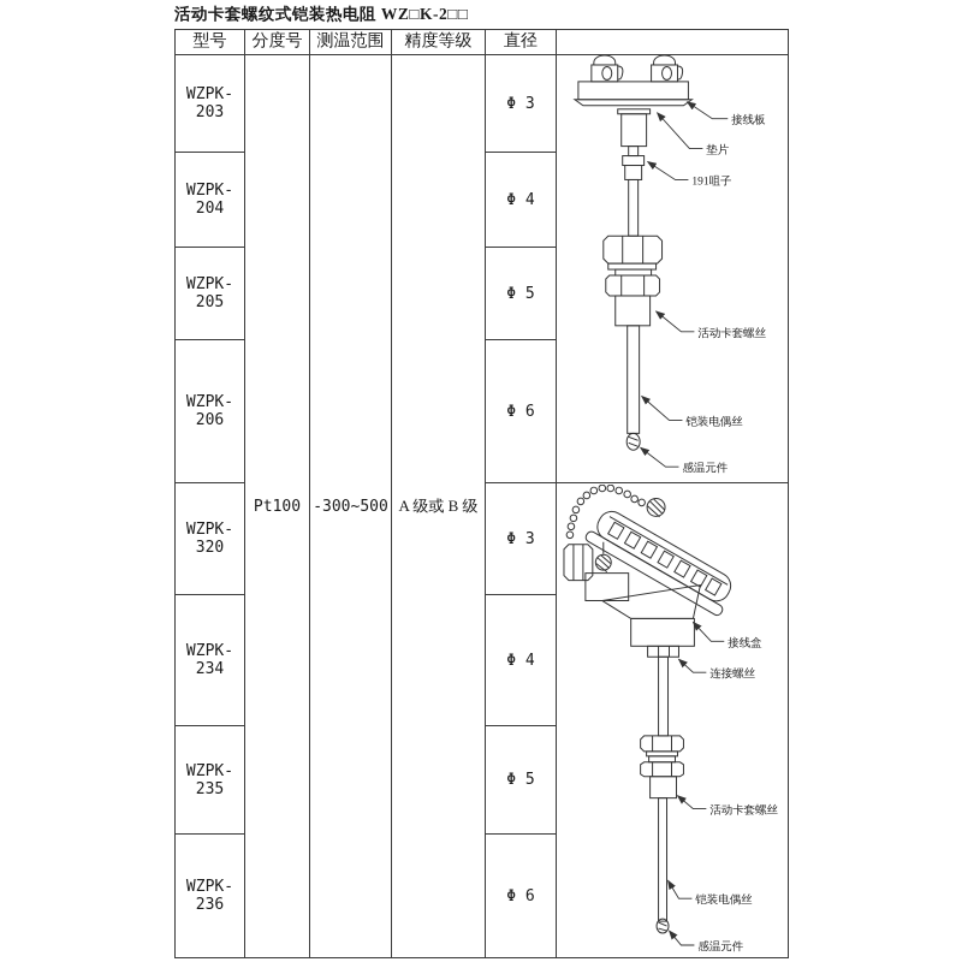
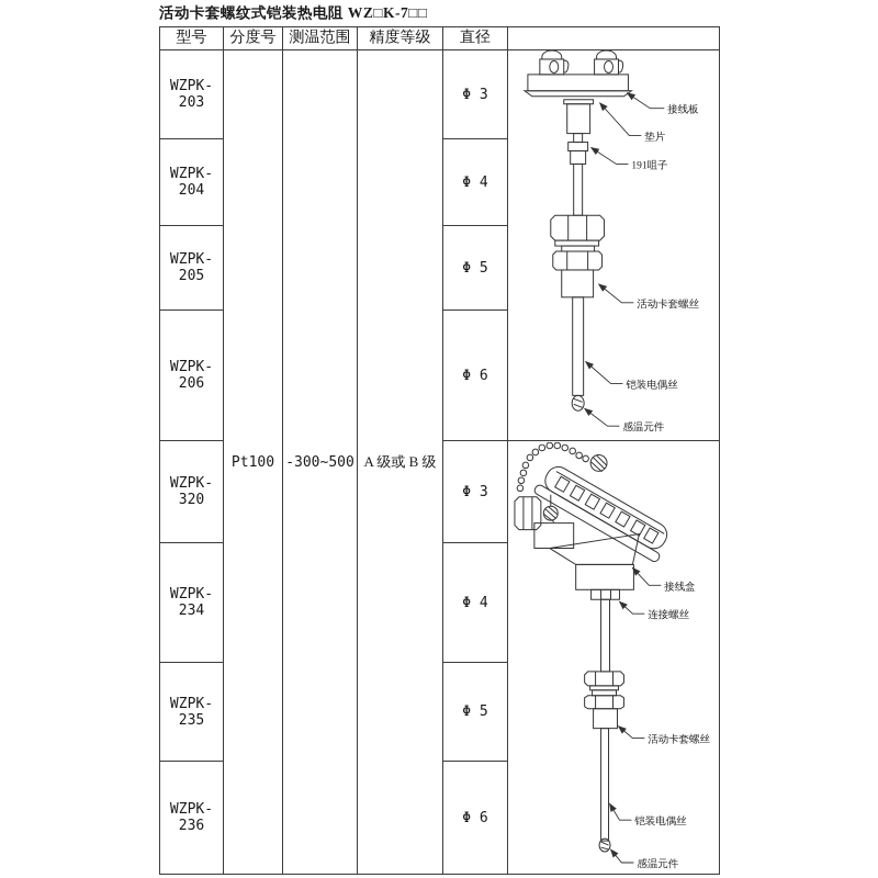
- 活动卡套螺纹式铠装热电阻 WZ□K-2□□
+ 活动卡套螺纹式铠装热电阻 WZ□K-7□□
  型号	分度号	测温范围	精度等级	直径
  WZPK-203	Pt100	-300~500	A 级或 B 级	Φ 3	接线板 垫片 191咀子 活动卡套螺丝 铠装电偶丝 感温元件
  WZPK-204	Φ 4
  WZPK-205	Φ 5
  WZPK-206	Φ 6
  WZPK-320	Φ 3	接线盒 连接螺丝 活动卡套螺丝 铠装电偶丝 感温元件
  WZPK-234	Φ 4
  WZPK-235	Φ 5
  WZPK-236	Φ 6
